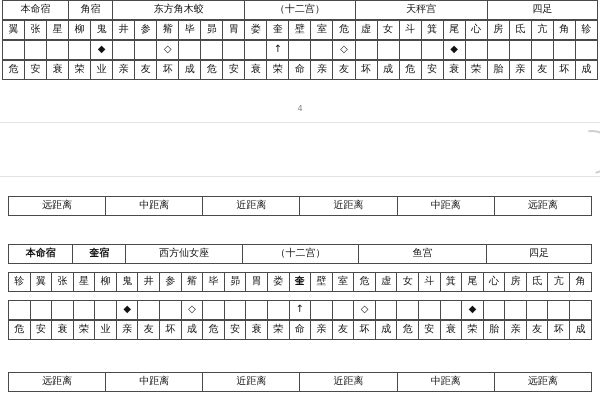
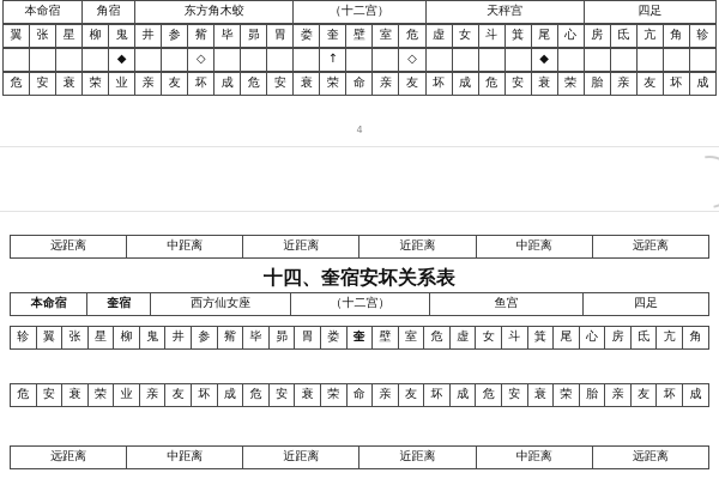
  本命宿	角宿	东方角木蛟	（十二宫）	天秤宫	四足
  翼	张	星	柳	鬼	井	参	觜	毕	昴	胃	娄	奎	壁	室	危	虚	女	斗	箕	尾	心	房	氐	亢	角	轸
  				◆			◇					↑			◇					◆
  危	安	衰	荣	业	亲	友	坏	成	危	安	衰	荣	命	亲	友	坏	成	危	安	衰	荣	胎	亲	友	坏	成
  4
  远距离	中距离	近距离	近距离	中距离	远距离
+ 十四、奎宿安坏关系表
  本命宿	奎宿	西方仙女座	（十二宫）	鱼宫	四足
  轸	翼	张	星	柳	鬼	井	参	觜	毕	昴	胃	娄	奎	壁	室	危	虚	女	斗	箕	尾	心	房	氐	亢	角
- 					◆			◇					↑			◇					◆
  危	安	衰	荣	业	亲	友	坏	成	危	安	衰	荣	命	亲	友	坏	成	危	安	衰	荣	胎	亲	友	坏	成
  远距离	中距离	近距离	近距离	中距离	远距离
